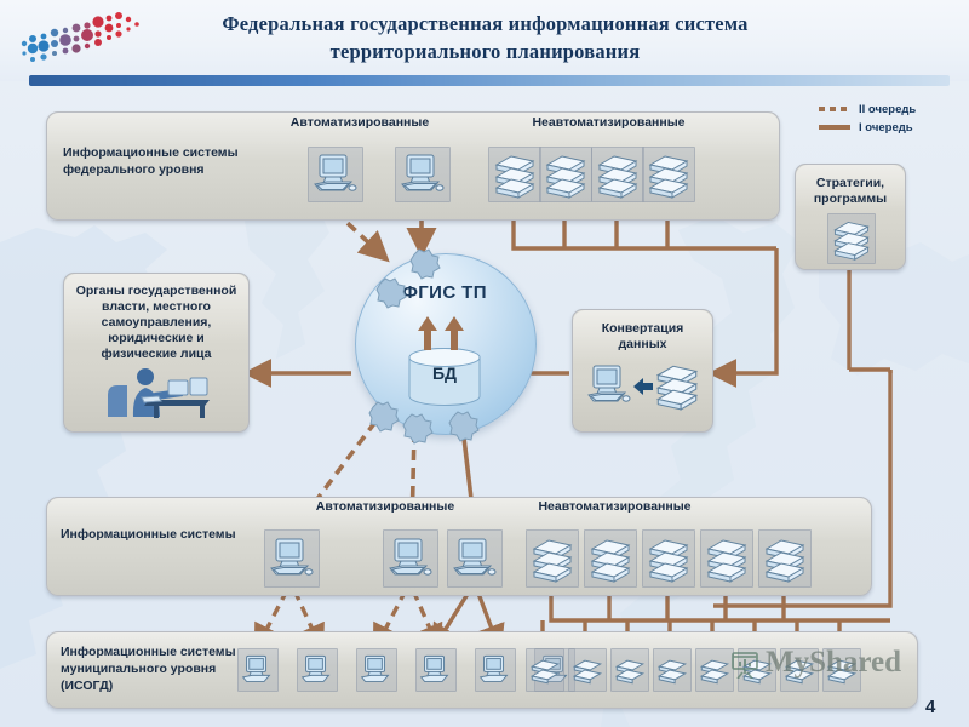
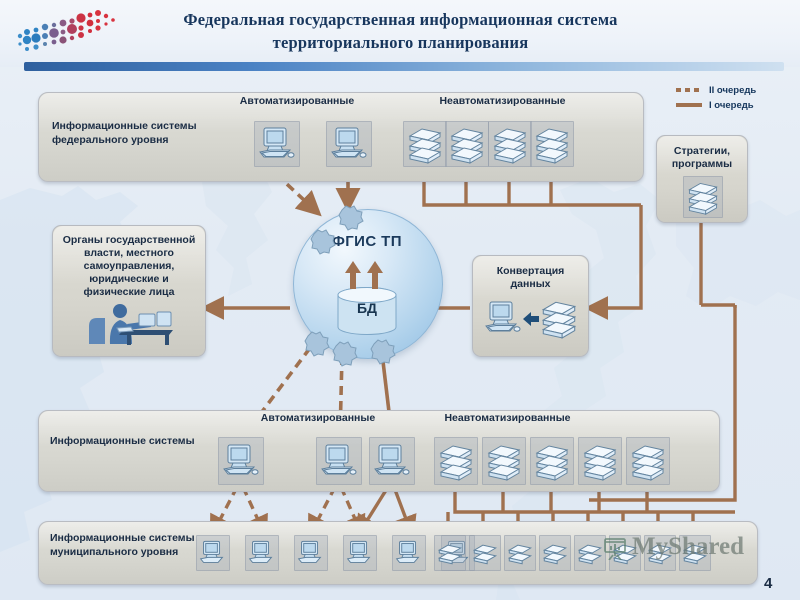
  Федеральная государственная информационная система
  территориального планирования
  II очередь
  I очередь
  Информационные системы
  федерального уровня
  Автоматизированные
  Неавтоматизированные
  Стратегии,
  программы
  Органы государственной
  власти, местного
  самоуправления,
  юридические и
  физические лица
  ФГИС ТП
  БД
  Конвертация
  данных
  Информационные системы
  Автоматизированные
  Неавтоматизированные
  Информационные системы
  муниципального уровня
- (ИСОГД)
  MyShared
  4
